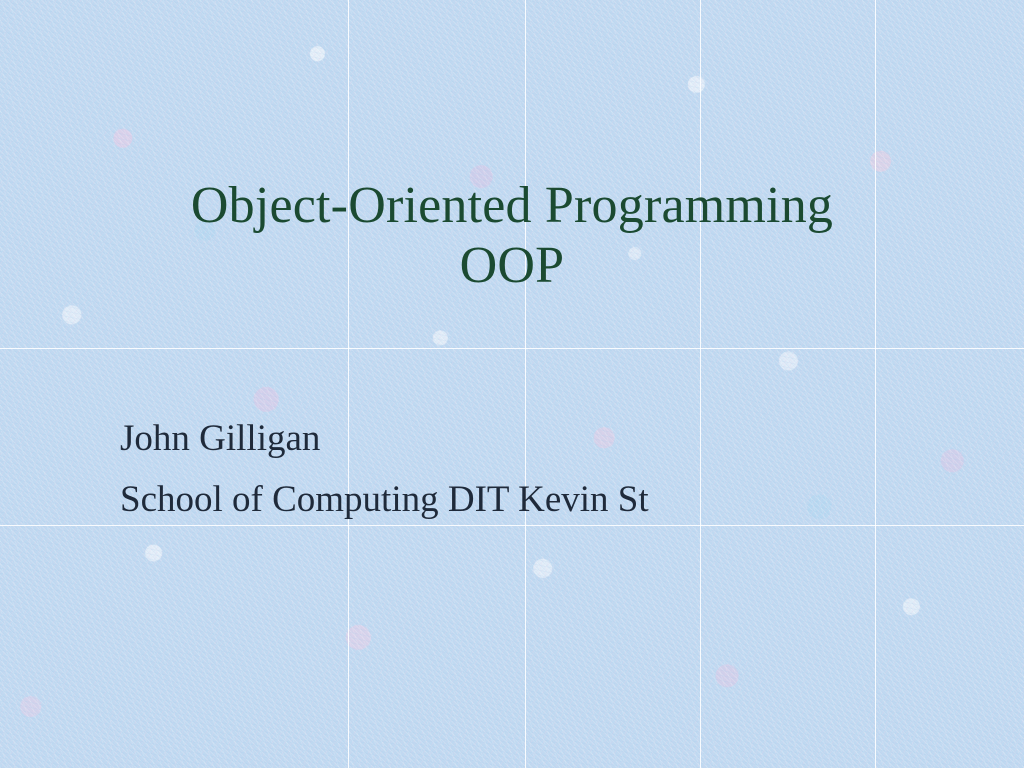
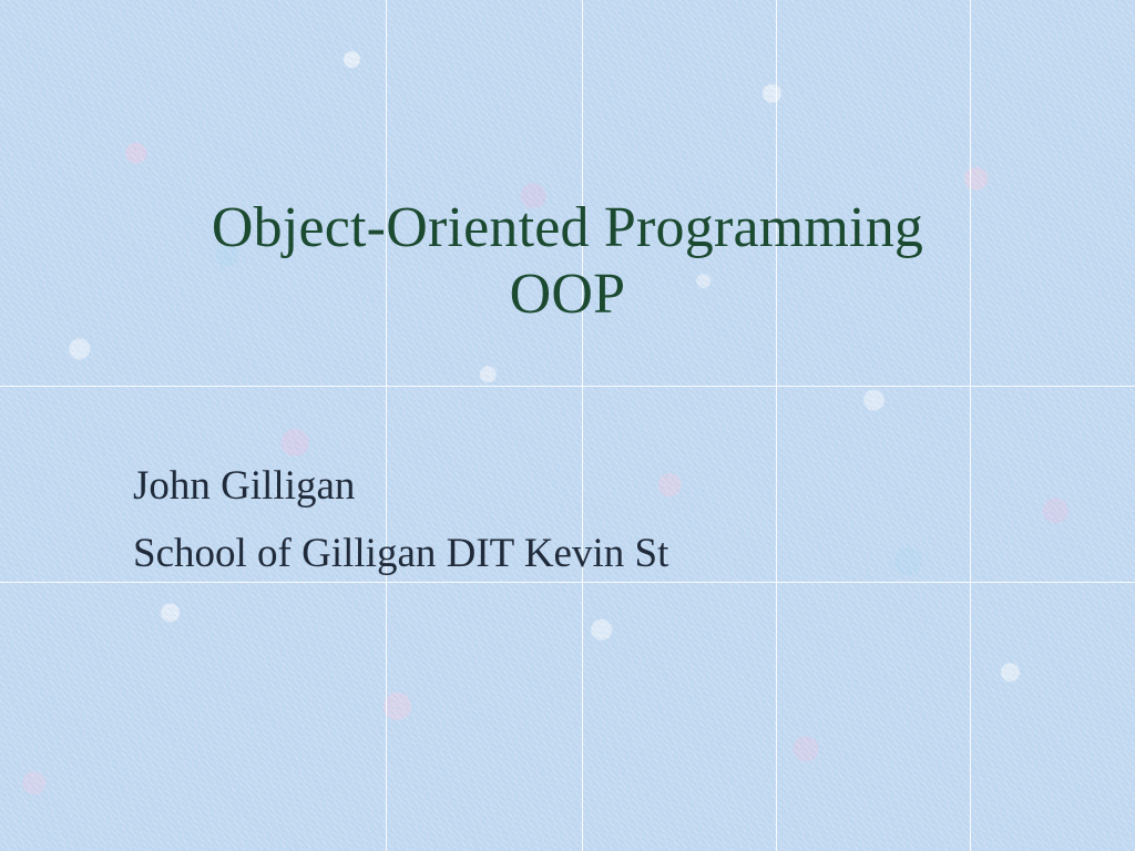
  Object-Oriented Programming
  OOP
  John Gilligan
- School of Computing DIT Kevin St
+ School of Gilligan DIT Kevin St
